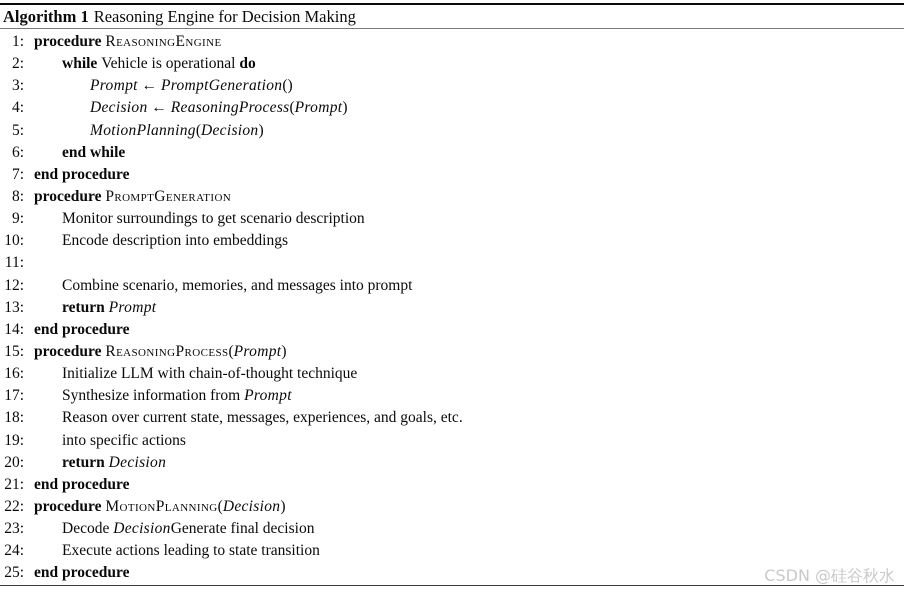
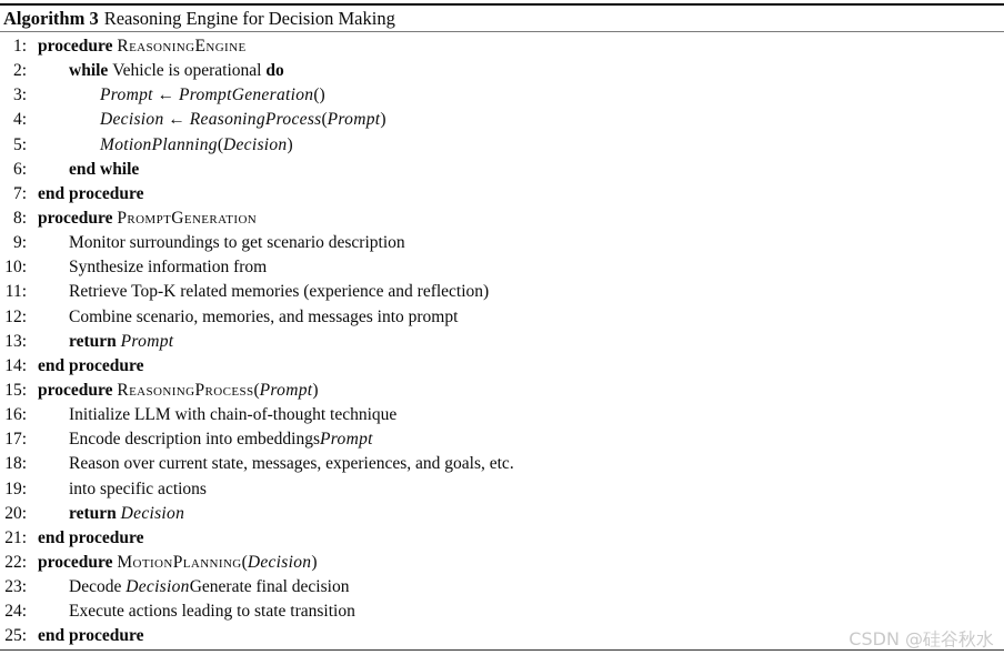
- Algorithm 1 Reasoning Engine for Decision Making
+ Algorithm 3 Reasoning Engine for Decision Making
  1:
  procedure ReasoningEngine
  2:
  while Vehicle is operational do
  3:
  Prompt ← PromptGeneration()
  4:
  Decision ← ReasoningProcess(Prompt)
  5:
  MotionPlanning(Decision)
  6:
  end while
  7:
  end procedure
  8:
  procedure PromptGeneration
  9:
  Monitor surroundings to get scenario description
  10:
- Encode description into embeddings
+ Synthesize information from
  11:
+ Retrieve Top-K related memories (experience and reflection)
  12:
  Combine scenario, memories, and messages into prompt
  13:
  return Prompt
  14:
  end procedure
  15:
  procedure ReasoningProcess(Prompt)
  16:
  Initialize LLM with chain-of-thought technique
  17:
- Synthesize information from Prompt
+ Encode description into embeddingsPrompt
  18:
  Reason over current state, messages, experiences, and goals, etc.
  19:
  into specific actions
  20:
  return Decision
  21:
  end procedure
  22:
  procedure MotionPlanning(Decision)
  23:
  Decode DecisionGenerate final decision
  24:
  Execute actions leading to state transition
  25:
  end procedure
  CSDN @硅谷秋水
